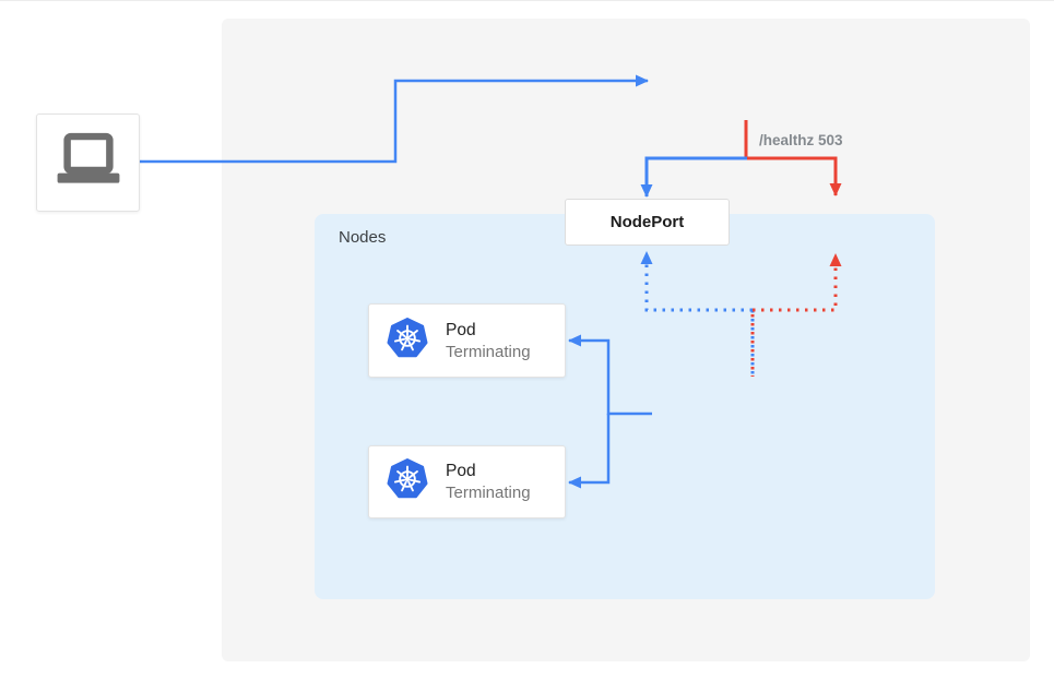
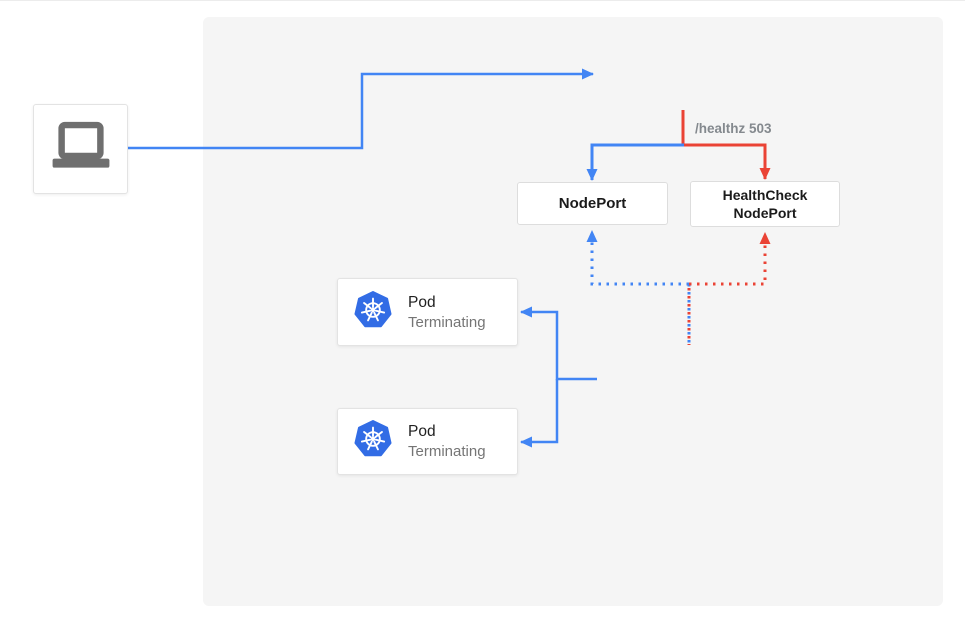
- Nodes
  /healthz 503
  NodePort
+ HealthCheck NodePort
  Pod
  Terminating
  Pod
  Terminating
